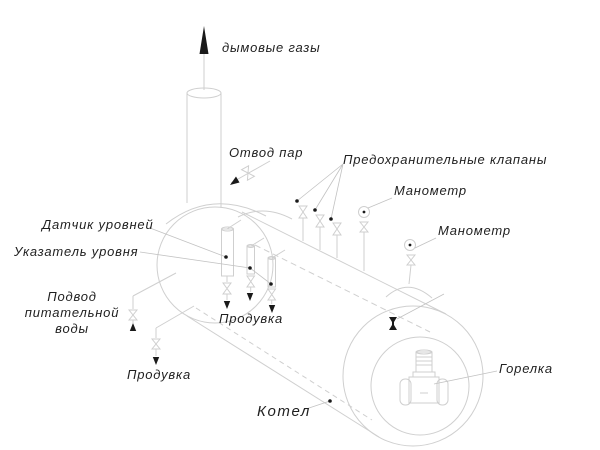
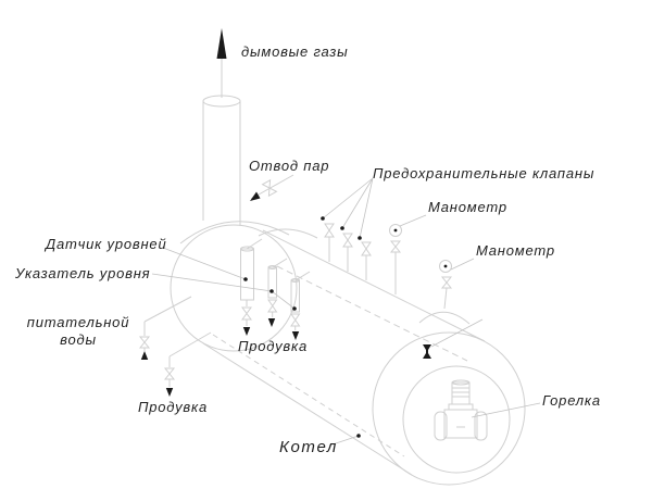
  дымовые газы
  Отвод пар
  Предохранительные клапаны
  Манометр
  Манометр
  Датчик уровней
  Указатель уровня
- Подвод
  питательной воды
  Продувка
  Продувка
  Горелка
  Котел
